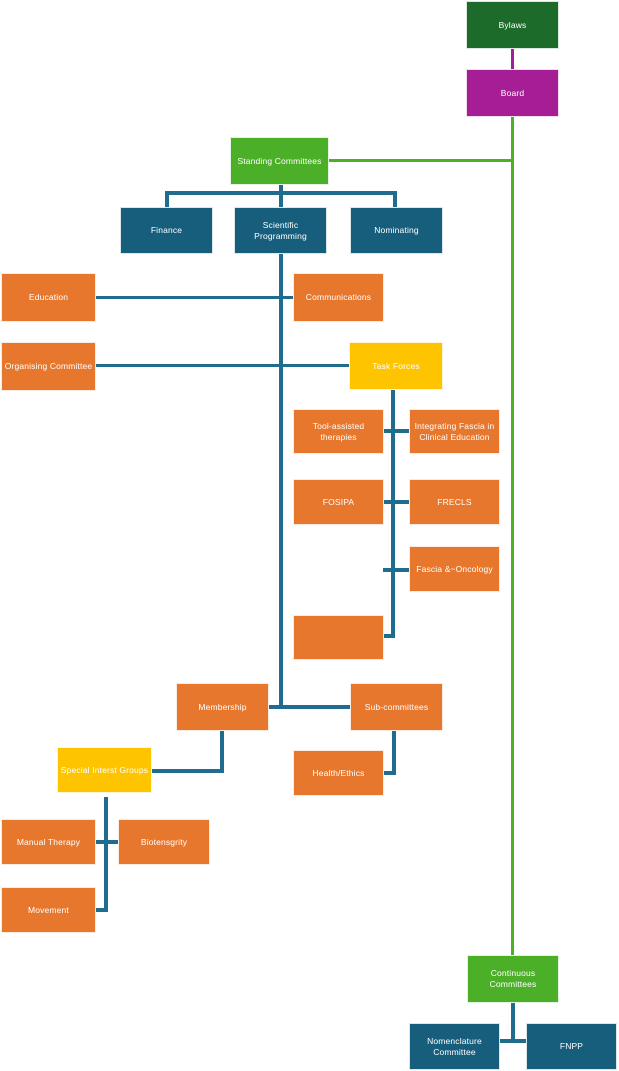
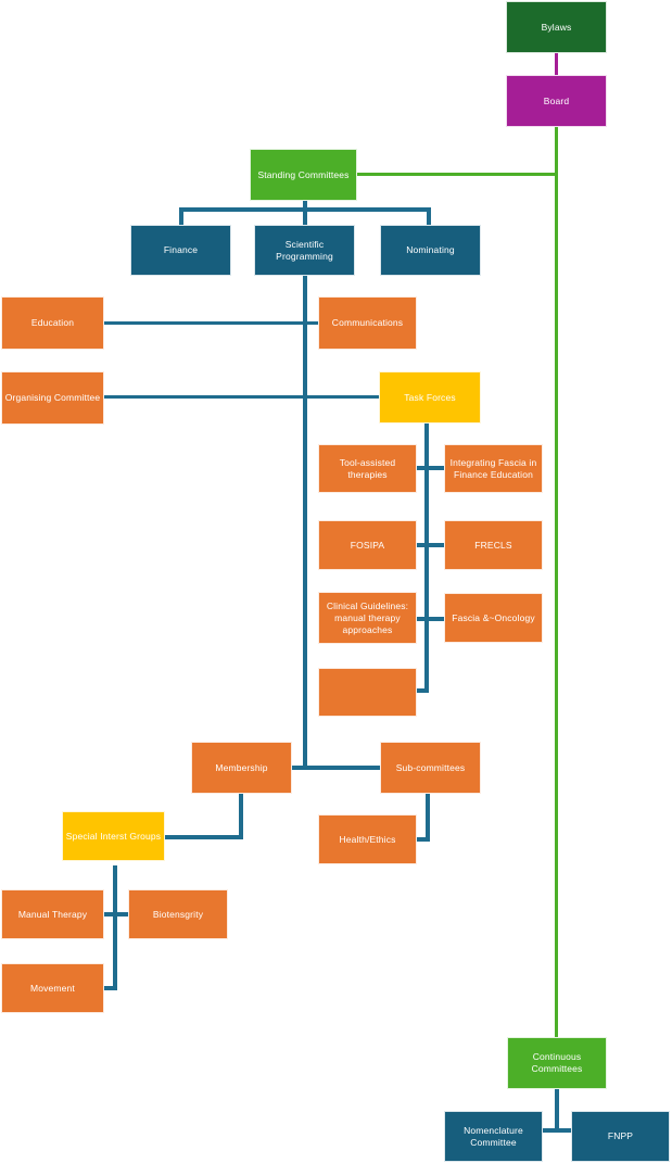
  Bylaws
  Board
  Standing Committees
  Finance
  Scientific Programming
  Nominating
  Education
  Communications
  Organising Committee
  Task Forces
  Tool-assisted therapies
- Integrating Fascia in Clinical Education
+ Integrating Fascia in Finance Education
  FOSIPA
  FRECLS
+ Clinical Guidelines: manual therapy approaches
  Fascia &~Oncology
  Membership
  Sub-committees
  Health/Ethics
  Special Interst Groups
  Manual Therapy
  Biotensgrity
  Movement
  Continuous Committees
  Nomenclature Committee
  FNPP
